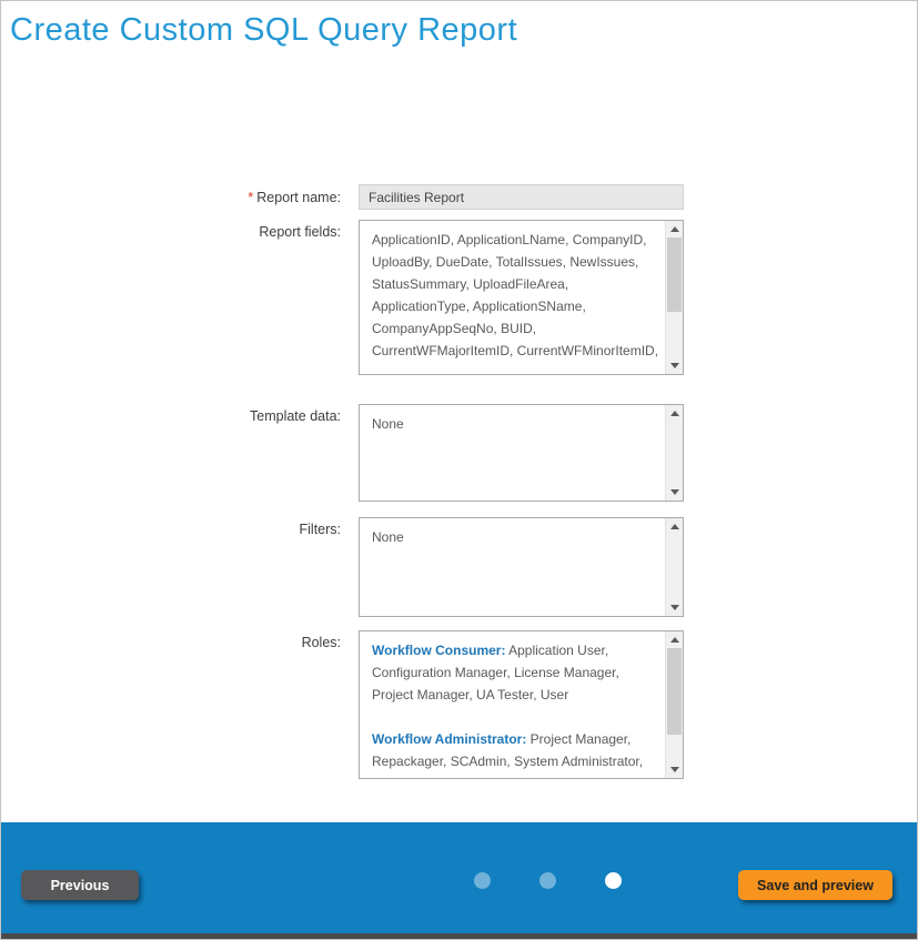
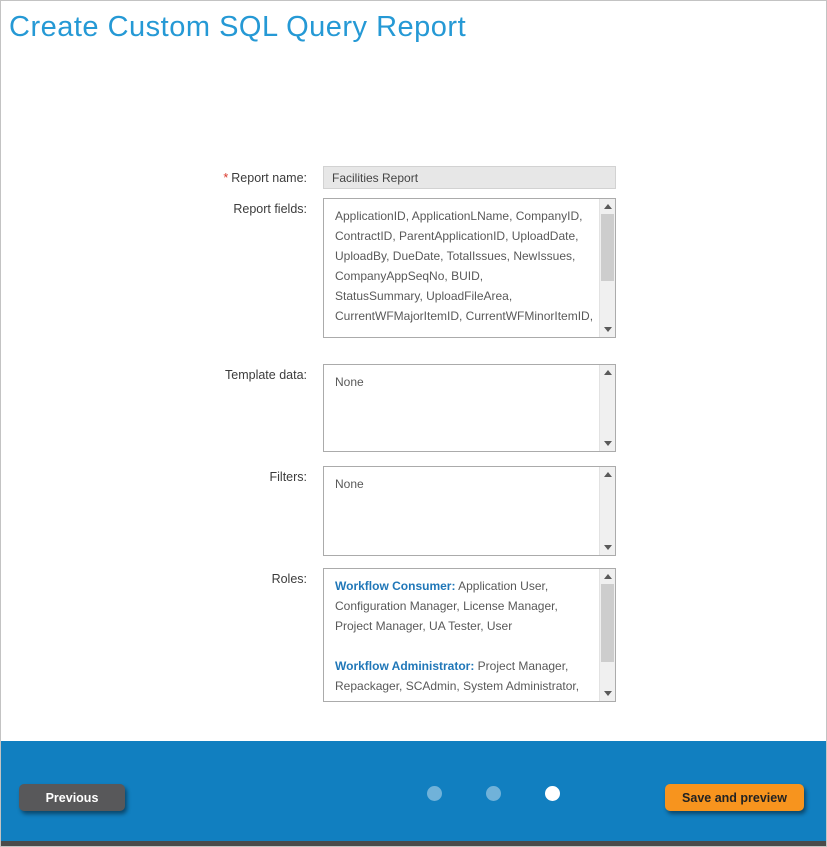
  Create Custom SQL Query Report
  * Report name:
  Facilities Report
  Report fields:
  ApplicationID, ApplicationLName, CompanyID,
+ ContractID, ParentApplicationID, UploadDate,
  UploadBy, DueDate, TotalIssues, NewIssues,
- StatusSummary, UploadFileArea,
+ CompanyAppSeqNo, BUID,
- ApplicationType, ApplicationSName,
- CompanyAppSeqNo, BUID,
+ StatusSummary, UploadFileArea,
  CurrentWFMajorItemID, CurrentWFMinorItemID,
  Template data:
  None
  Filters:
  None
  Roles:
  Workflow Consumer: Application User, Configuration Manager, License Manager, Project Manager, UA Tester, User
  Workflow Administrator: Project Manager, Repackager, SCAdmin, System Administrator,
  Previous
  Save and preview
